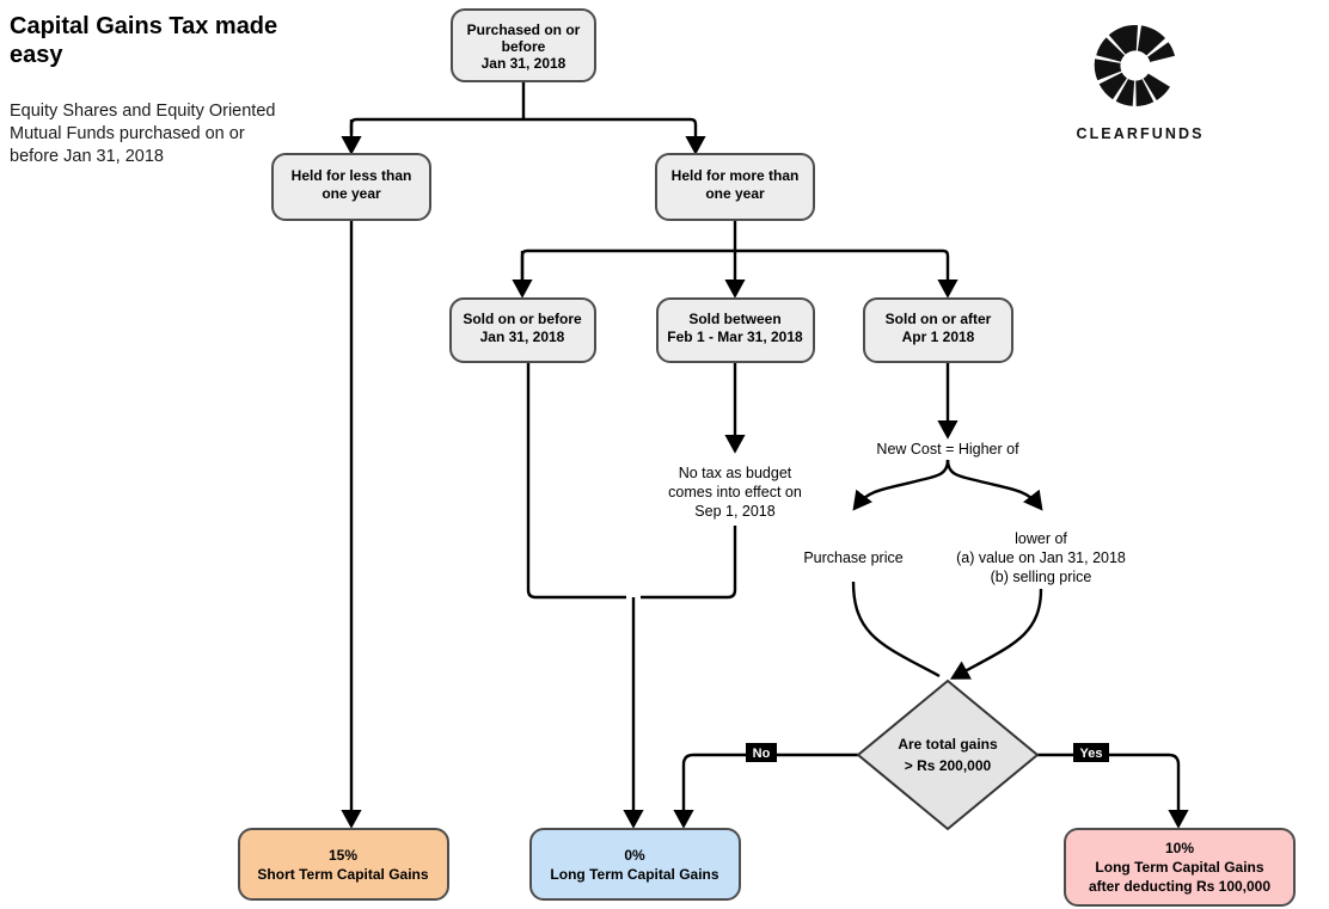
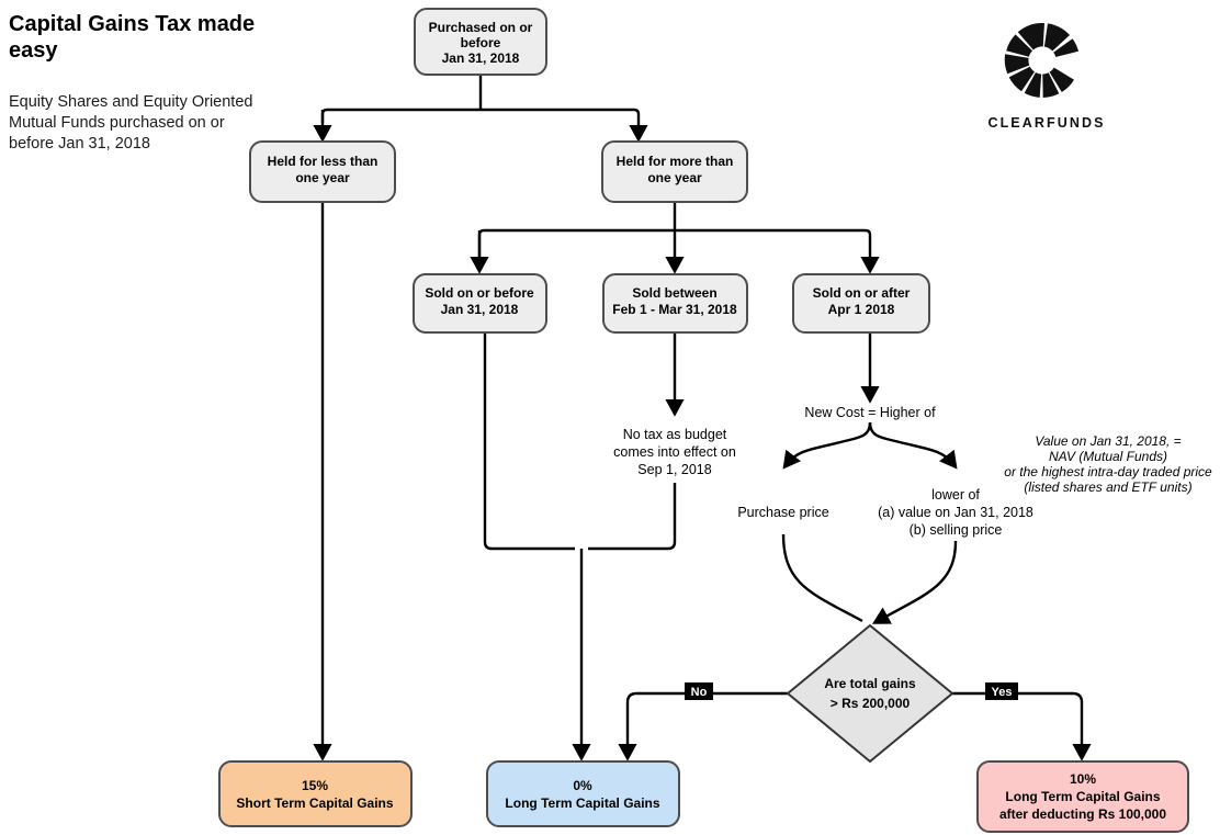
  Capital Gains Tax made
  easy
  Equity Shares and Equity Oriented
  Mutual Funds purchased on or
  before Jan 31, 2018
  CLEARFUNDS
  Purchased on or
  before
  Jan 31, 2018
  Held for less than
  one year
  Held for more than
  one year
  Sold on or before
  Jan 31, 2018
  Sold between
  Feb 1 - Mar 31, 2018
  Sold on or after
  Apr 1 2018
  No tax as budget
  comes into effect on
  Sep 1, 2018
  New Cost = Higher of
  Purchase price
  lower of
  (a) value on Jan 31, 2018
  (b) selling price
+ Value on Jan 31, 2018, =
+ NAV (Mutual Funds)
+ or the highest intra-day traded price
+ (listed shares and ETF units)
  Are total gains
  > Rs 200,000
  No
  Yes
  15%
  Short Term Capital Gains
  0%
  Long Term Capital Gains
  10%
  Long Term Capital Gains
  after deducting Rs 100,000
